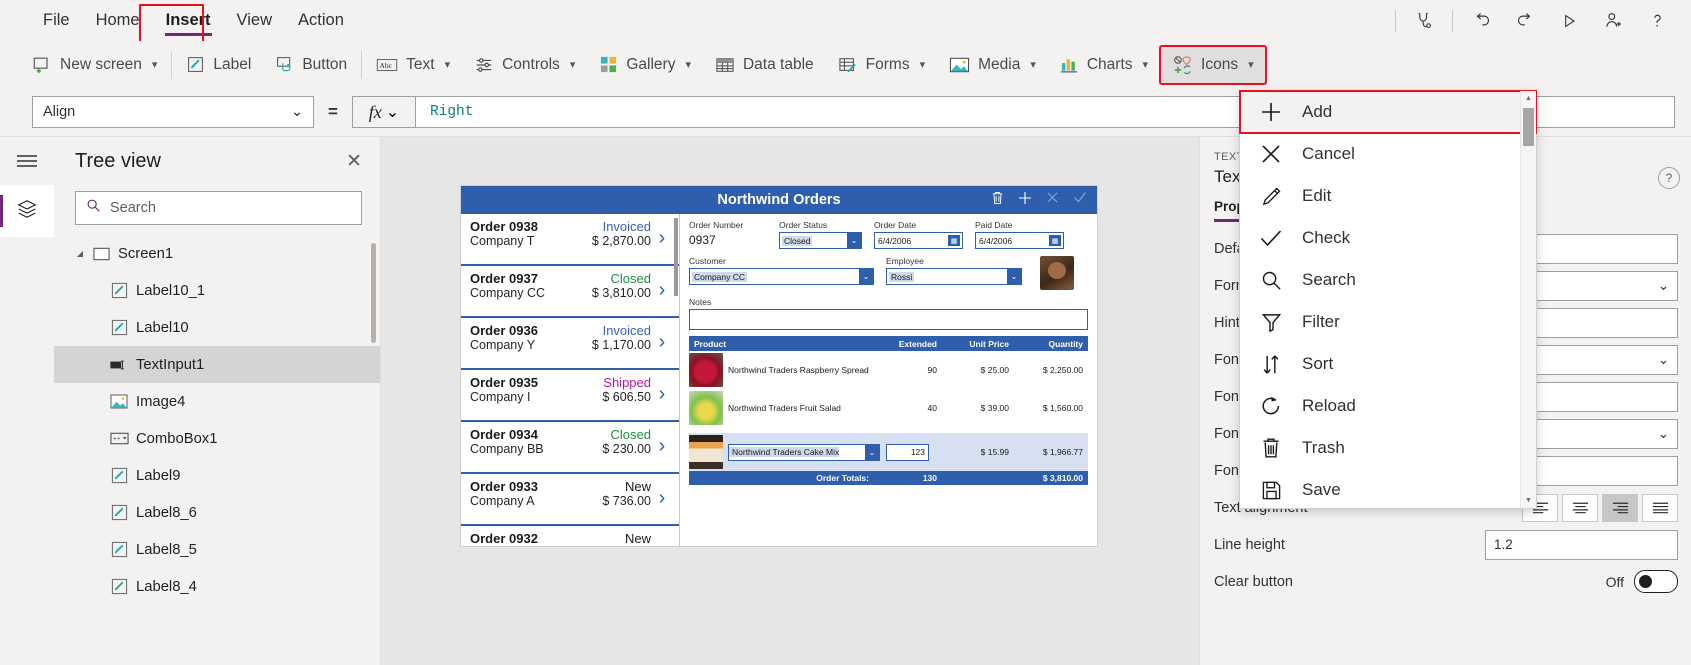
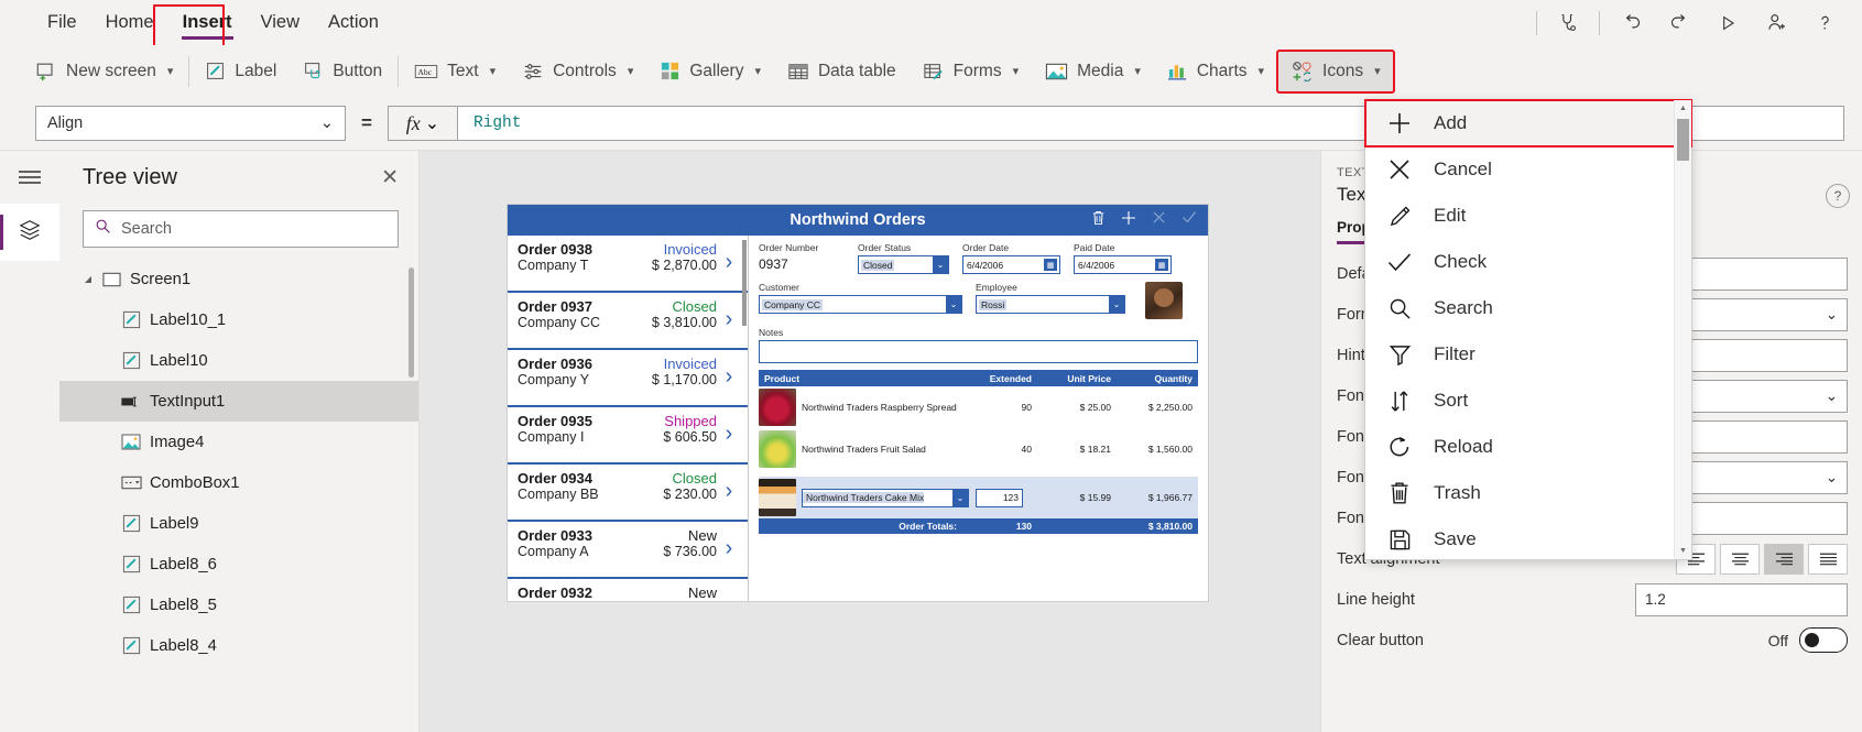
  File
  Home
  Insert
  View
  Action
  New screen
  ▾
  Label
  Button
  Abc
  Text
  ▾
  Controls
  ▾
  Gallery
  ▾
  Data table
  Forms
  ▾
  Media
  ▾
  Charts
  ▾
  Icons
  ▾
  Align
  ⌄
  =
  fx
  ⌄
  Right
  Tree view
  ✕
  Search
  ◢
  Screen1
  Label10_1
  Label10
  TextInput1
  Image4
  ComboBox1
  Label9
  Label8_6
  Label8_5
  Label8_4
  Northwind Orders
  Order 0938
  Invoiced
  Company T
  $ 2,870.00
  ›
  Order 0937
  Closed
  Company CC
  $ 3,810.00
  ›
  Order 0936
  Invoiced
  Company Y
  $ 1,170.00
  ›
  Order 0935
  Shipped
  Company I
  $ 606.50
  ›
  Order 0934
  Closed
  Company BB
  $ 230.00
  ›
  Order 0933
  New
  Company A
  $ 736.00
  ›
  Order 0932
  New
  Order Number
  0937
  Order Status
  Closed
  ⌄
  Order Date
  6/4/2006
  Paid Date
  6/4/2006
  Customer
  Company CC
  ⌄
  Employee
  Rossi
  ⌄
  Notes
  Product
  Extended
  Unit Price
  Quantity
  Northwind Traders Raspberry Spread
  90
  $ 25.00
  $ 2,250.00
  Northwind Traders Fruit Salad
  40
- $ 39.00
+ $ 18.21
  $ 1,560.00
  Northwind Traders Cake Mix
  ⌄
  123
  $ 15.99
  $ 1,966.77
  Order Totals:
  130
  $ 3,810.00
  ?
  ⌄
  Fon
  ⌄
  ⌄
  Line height
  1.2
  Clear button
  Off
  Add
  Cancel
  Edit
  Check
  Search
  Filter
  Sort
  Reload
  Trash
  Save
